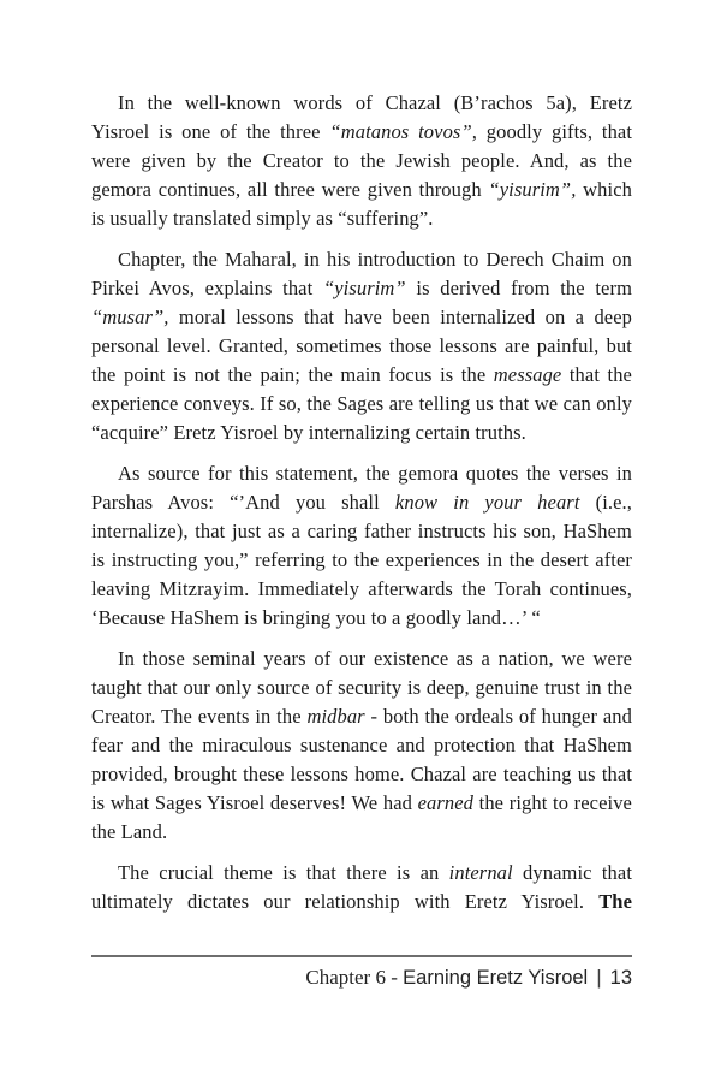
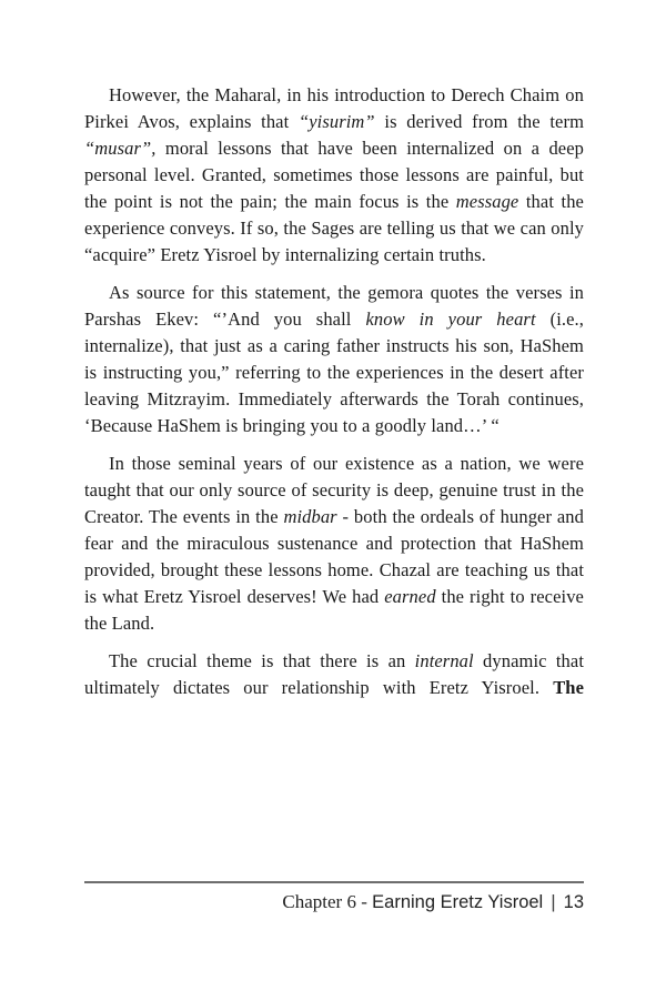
- In the well-known words of Chazal (B’rachos 5a), Eretz Yisroel is one of the three “matanos tovos”, goodly gifts, that were given by the Creator to the Jewish people. And, as the gemora continues, all three were given through “yisurim”, which is usually translated simply as “suffering”.
- Chapter, the Maharal, in his introduction to Derech Chaim on Pirkei Avos, explains that “yisurim” is derived from the term “musar”, moral lessons that have been internalized on a deep personal level. Granted, sometimes those lessons are painful, but the point is not the pain; the main focus is the message that the experience conveys. If so, the Sages are telling us that we can only “acquire” Eretz Yisroel by internalizing certain truths.
+ However, the Maharal, in his introduction to Derech Chaim on Pirkei Avos, explains that “yisurim” is derived from the term “musar”, moral lessons that have been internalized on a deep personal level. Granted, sometimes those lessons are painful, but the point is not the pain; the main focus is the message that the experience conveys. If so, the Sages are telling us that we can only “acquire” Eretz Yisroel by internalizing certain truths.
- As source for this statement, the gemora quotes the verses in Parshas Avos: “’And you shall know in your heart (i.e., internalize), that just as a caring father instructs his son, HaShem is instructing you,” referring to the experiences in the desert after leaving Mitzrayim. Immediately afterwards the Torah continues, ‘Because HaShem is bringing you to a goodly land…’ “
+ As source for this statement, the gemora quotes the verses in Parshas Ekev: “’And you shall know in your heart (i.e., internalize), that just as a caring father instructs his son, HaShem is instructing you,” referring to the experiences in the desert after leaving Mitzrayim. Immediately afterwards the Torah continues, ‘Because HaShem is bringing you to a goodly land…’ “
- In those seminal years of our existence as a nation, we were taught that our only source of security is deep, genuine trust in the Creator. The events in the midbar - both the ordeals of hunger and fear and the miraculous sustenance and protection that HaShem provided, brought these lessons home. Chazal are teaching us that is what Sages Yisroel deserves! We had earned the right to receive the Land.
+ In those seminal years of our existence as a nation, we were taught that our only source of security is deep, genuine trust in the Creator. The events in the midbar - both the ordeals of hunger and fear and the miraculous sustenance and protection that HaShem provided, brought these lessons home. Chazal are teaching us that is what Eretz Yisroel deserves! We had earned the right to receive the Land.
  The crucial theme is that there is an internal dynamic that ultimately dictates our relationship with Eretz Yisroel. The
  Chapter 6 - Earning Eretz Yisroel | 13
